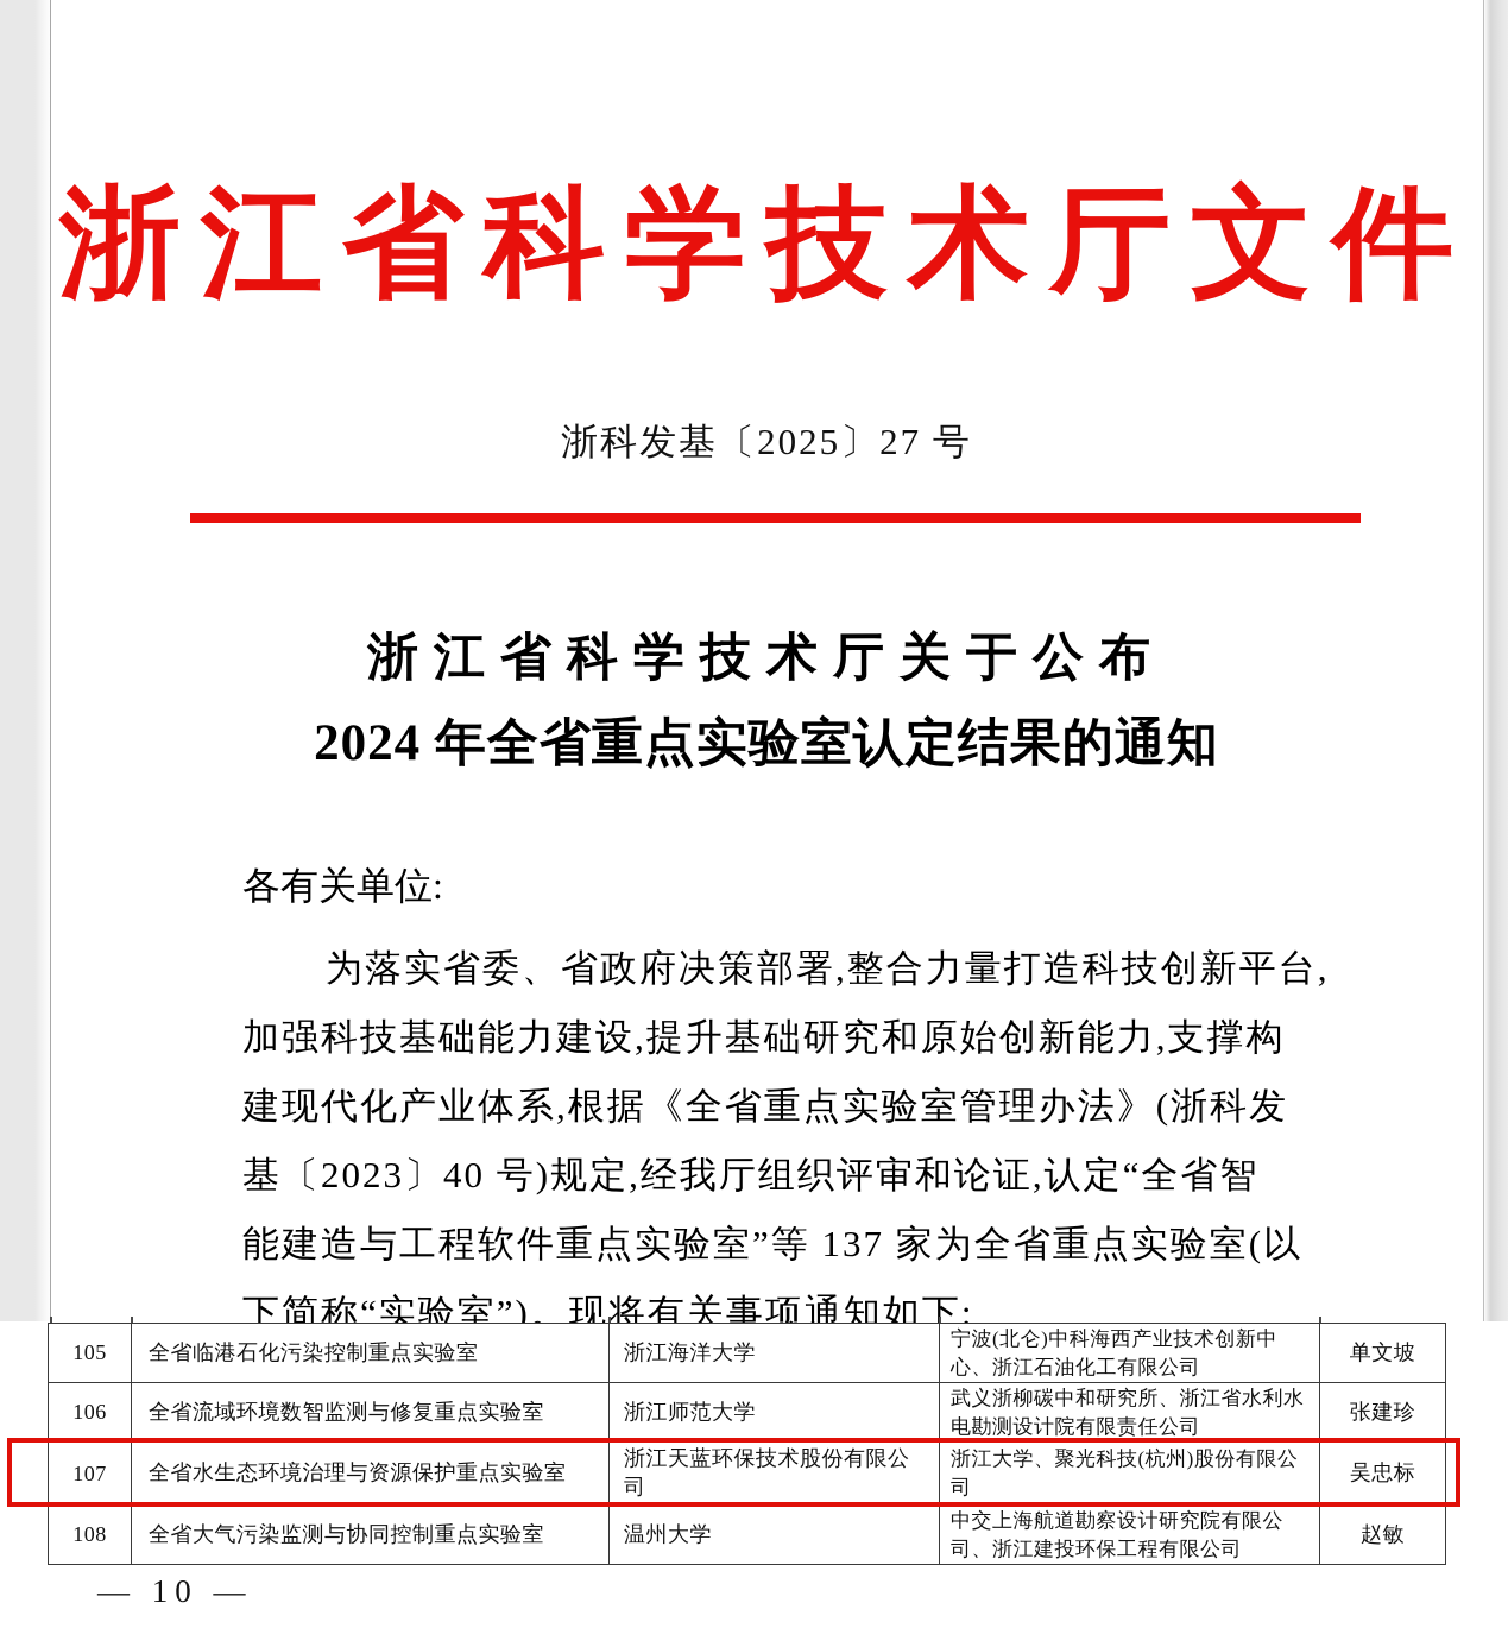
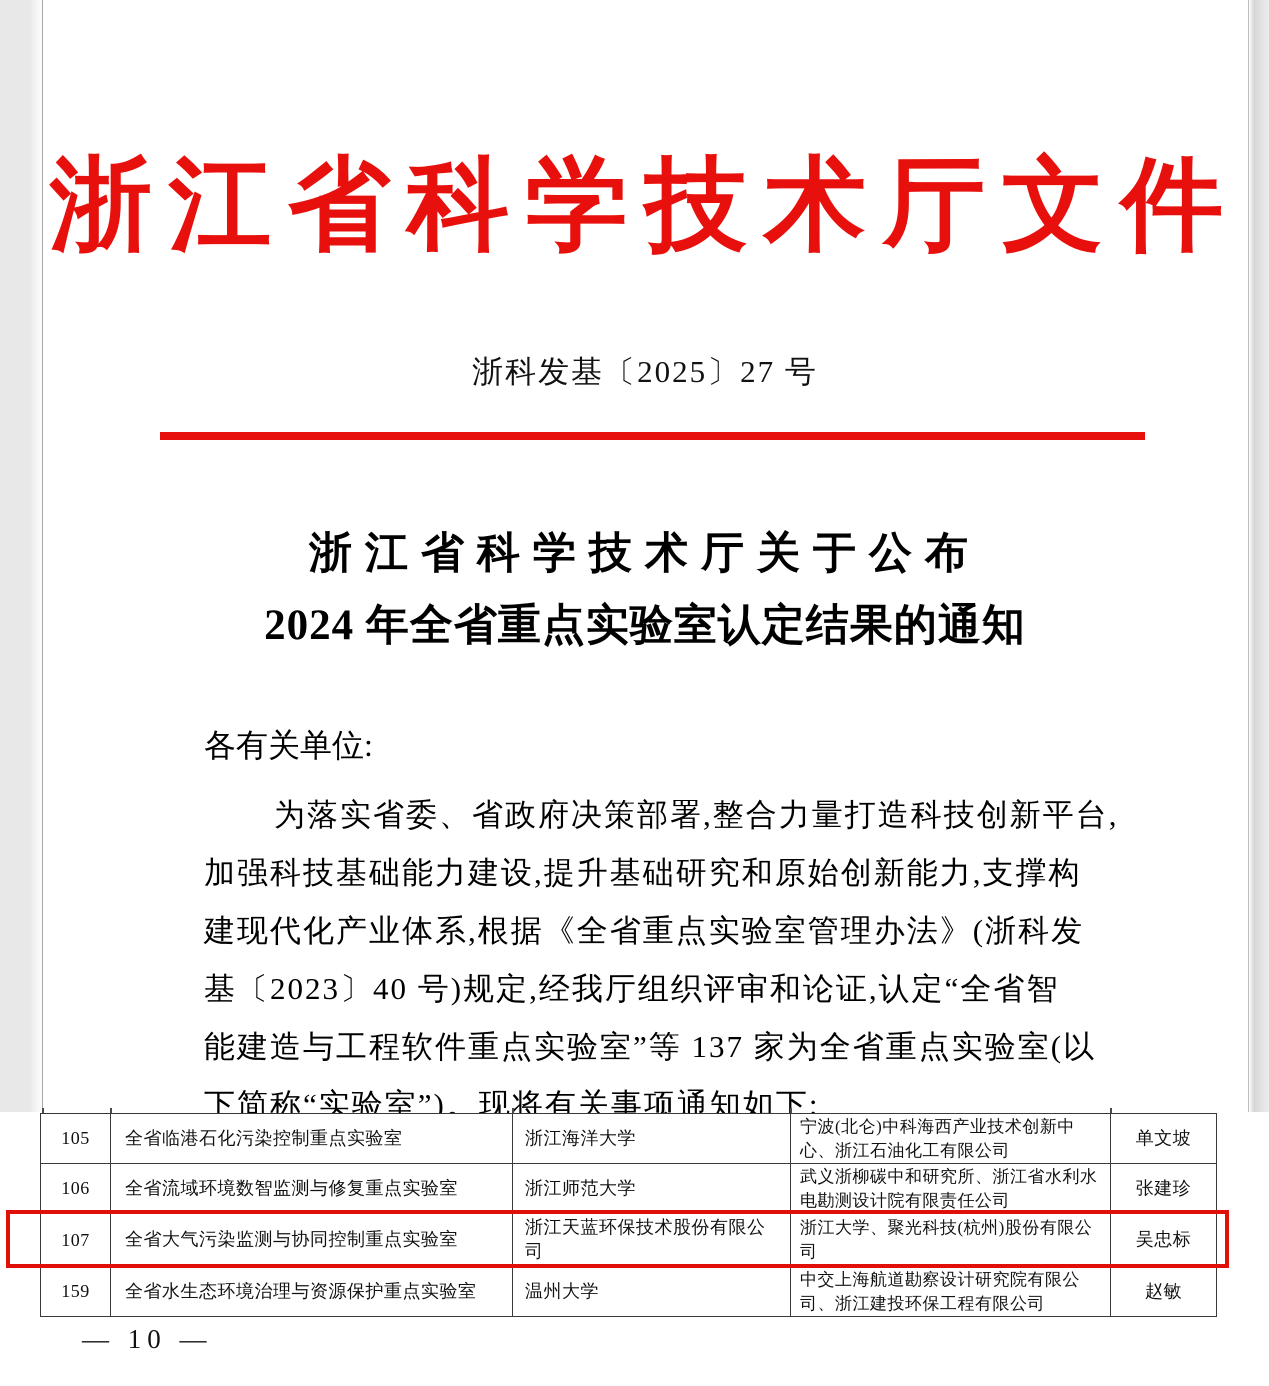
  浙江省科学技术厅文件
  浙科发基〔2025〕27 号
  浙江省科学技术厅关于公布
  2024 年全省重点实验室认定结果的通知
  各有关单位:
  为落实省委、省政府决策部署,整合力量打造科技创新平台,
  加强科技基础能力建设,提升基础研究和原始创新能力,支撑构
  建现代化产业体系,根据《全省重点实验室管理办法》(浙科发
  基〔2023〕40 号)规定,经我厅组织评审和论证,认定“全省智
  能建造与工程软件重点实验室”等 137 家为全省重点实验室(以
  下简称“实验室”)。现将有关事项通知如下:
  105
  全省临港石化污染控制重点实验室
  浙江海洋大学
  宁波(北仑)中科海西产业技术创新中心、浙江石油化工有限公司
  单文坡
  106
  全省流域环境数智监测与修复重点实验室
  浙江师范大学
  武义浙柳碳中和研究所、浙江省水利水电勘测设计院有限责任公司
  张建珍
  107
- 全省水生态环境治理与资源保护重点实验室
+ 全省大气污染监测与协同控制重点实验室
  浙江天蓝环保技术股份有限公司
  浙江大学、聚光科技(杭州)股份有限公司
  吴忠标
- 108
+ 159
- 全省大气污染监测与协同控制重点实验室
+ 全省水生态环境治理与资源保护重点实验室
  温州大学
  中交上海航道勘察设计研究院有限公司、浙江建投环保工程有限公司
  赵敏
  — 10 —
